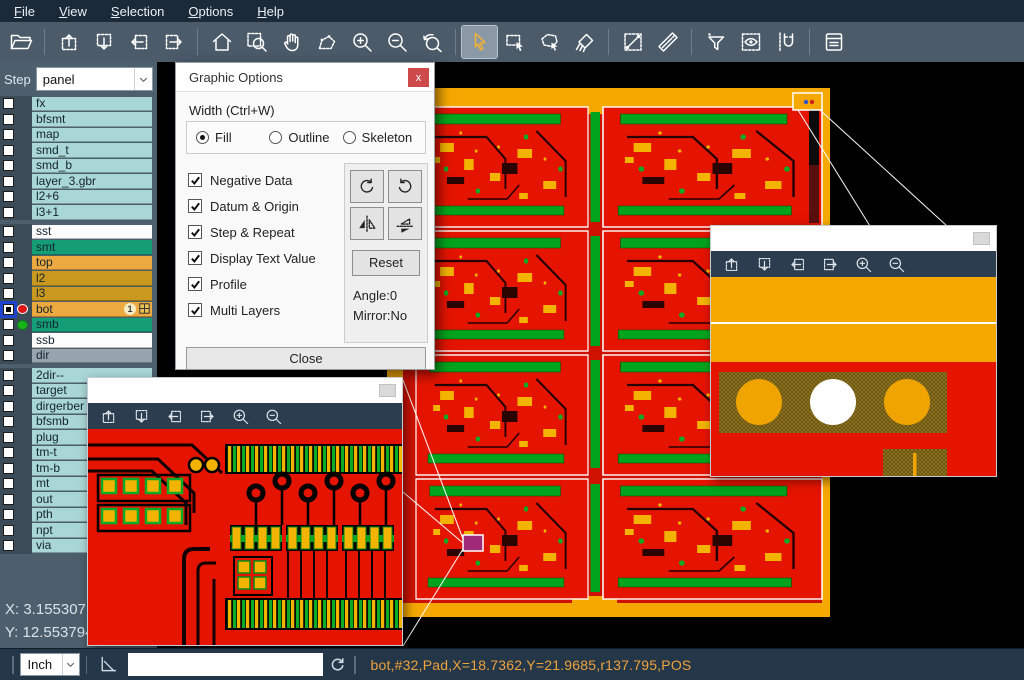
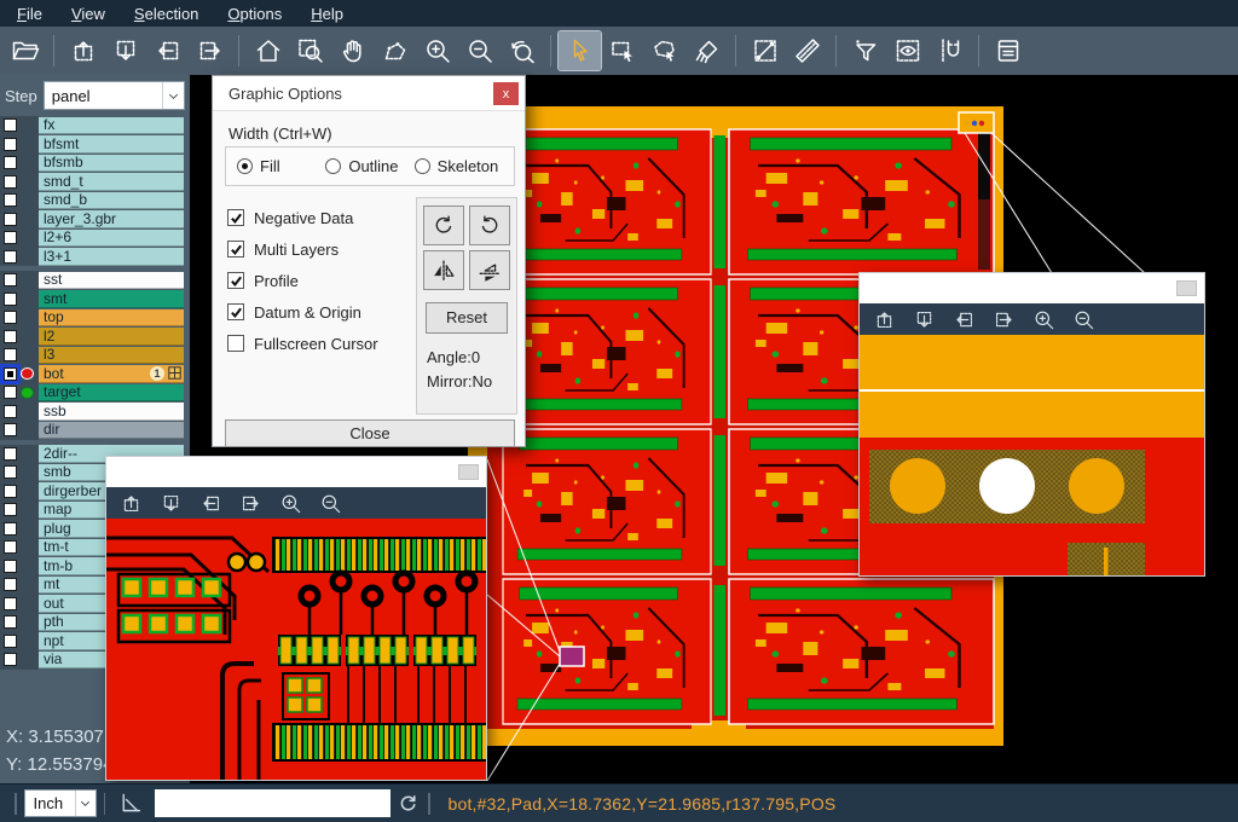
  File
  View
  Selection
  Options
  Help
  Step
  panel
  fx
  bfsmt
- map
+ bfsmb
  smd_t
  smd_b
  layer_3.gbr
  l2+6
  l3+1
  sst
  smt
  top
  l2
  l3
  bot
  1
- smb
+ target
  ssb
  dir
  2dir--
- target
+ smb
  dirgerber
- bfsmb
+ map
  plug
  tm-t
  tm-b
  mt
  out
  pth
  npt
  via
  X: 3.155307
  Y: 12.55379
  Graphic Options
  x
  Width (Ctrl+W)
  Fill
  Outline
  Skeleton
  Negative Data
- Datum & Origin
+ Multi Layers
- Step & Repeat
- Display Text Value
  Profile
- Multi Layers
+ Datum & Origin
+ Fullscreen Cursor
  Reset
  Angle:0
  Mirror:No
  Close
  Inch
  bot,#32,Pad,X=18.7362,Y=21.9685,r137.795,POS
